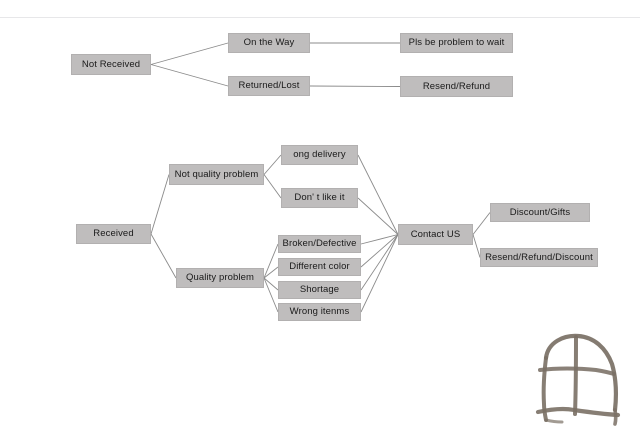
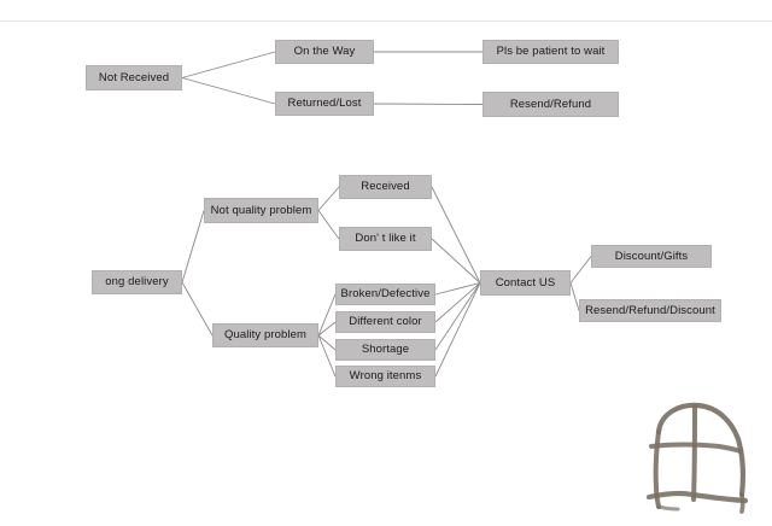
  Not Received
  On the Way
  Returned/Lost
- Pls be problem to wait
+ Pls be patient to wait
  Resend/Refund
- Received
+ ong delivery
  Not quality problem
  Quality problem
- ong delivery
+ Received
  Don' t like it
  Broken/Defective
  Different color
  Shortage
  Wrong itenms
  Contact US
  Discount/Gifts
  Resend/Refund/Discount
